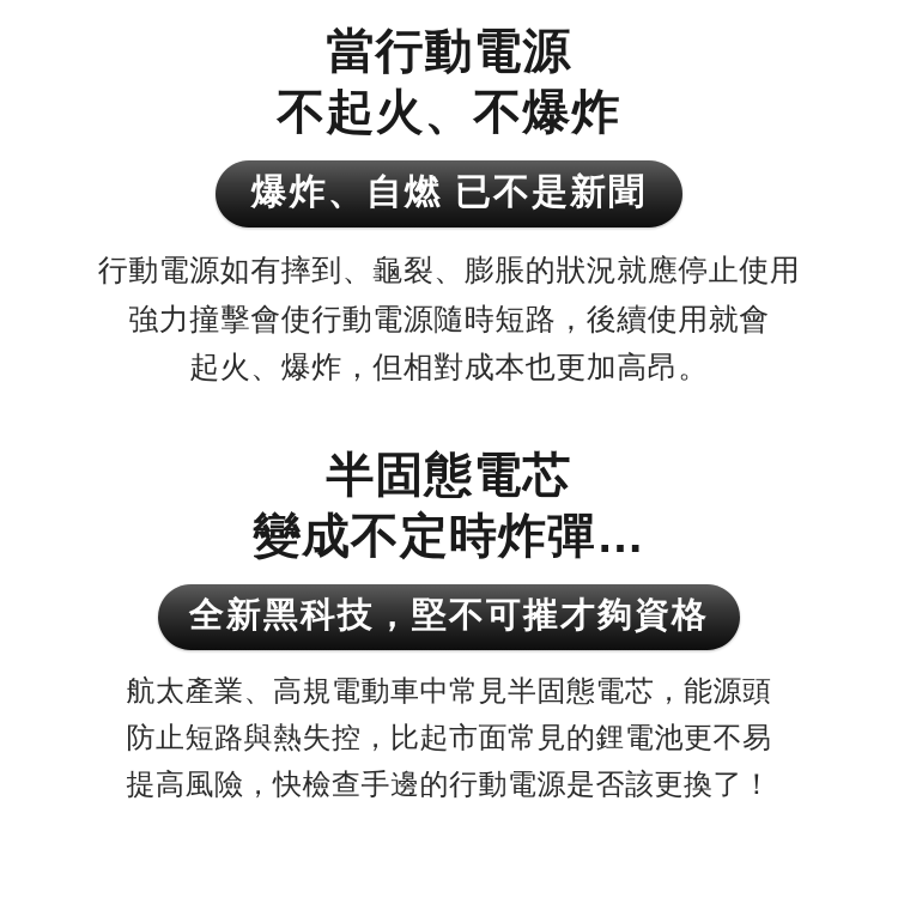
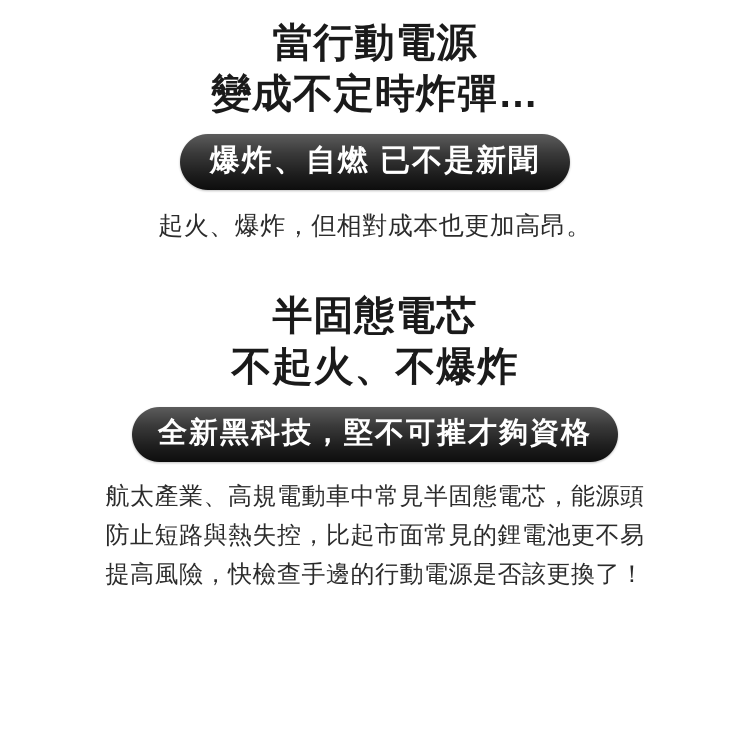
  當行動電源
- 不起火、不爆炸
+ 變成不定時炸彈…
  爆炸、自燃 已不是新聞
- 行動電源如有摔到、龜裂、膨脹的狀況就應停止使用
- 強力撞擊會使行動電源隨時短路，後續使用就會
  起火、爆炸，但相對成本也更加高昂。
  半固態電芯
- 變成不定時炸彈…
+ 不起火、不爆炸
  全新黑科技，堅不可摧才夠資格
  航太產業、高規電動車中常見半固態電芯，能源頭
  防止短路與熱失控，比起市面常見的鋰電池更不易
  提高風險，快檢查手邊的行動電源是否該更換了！
